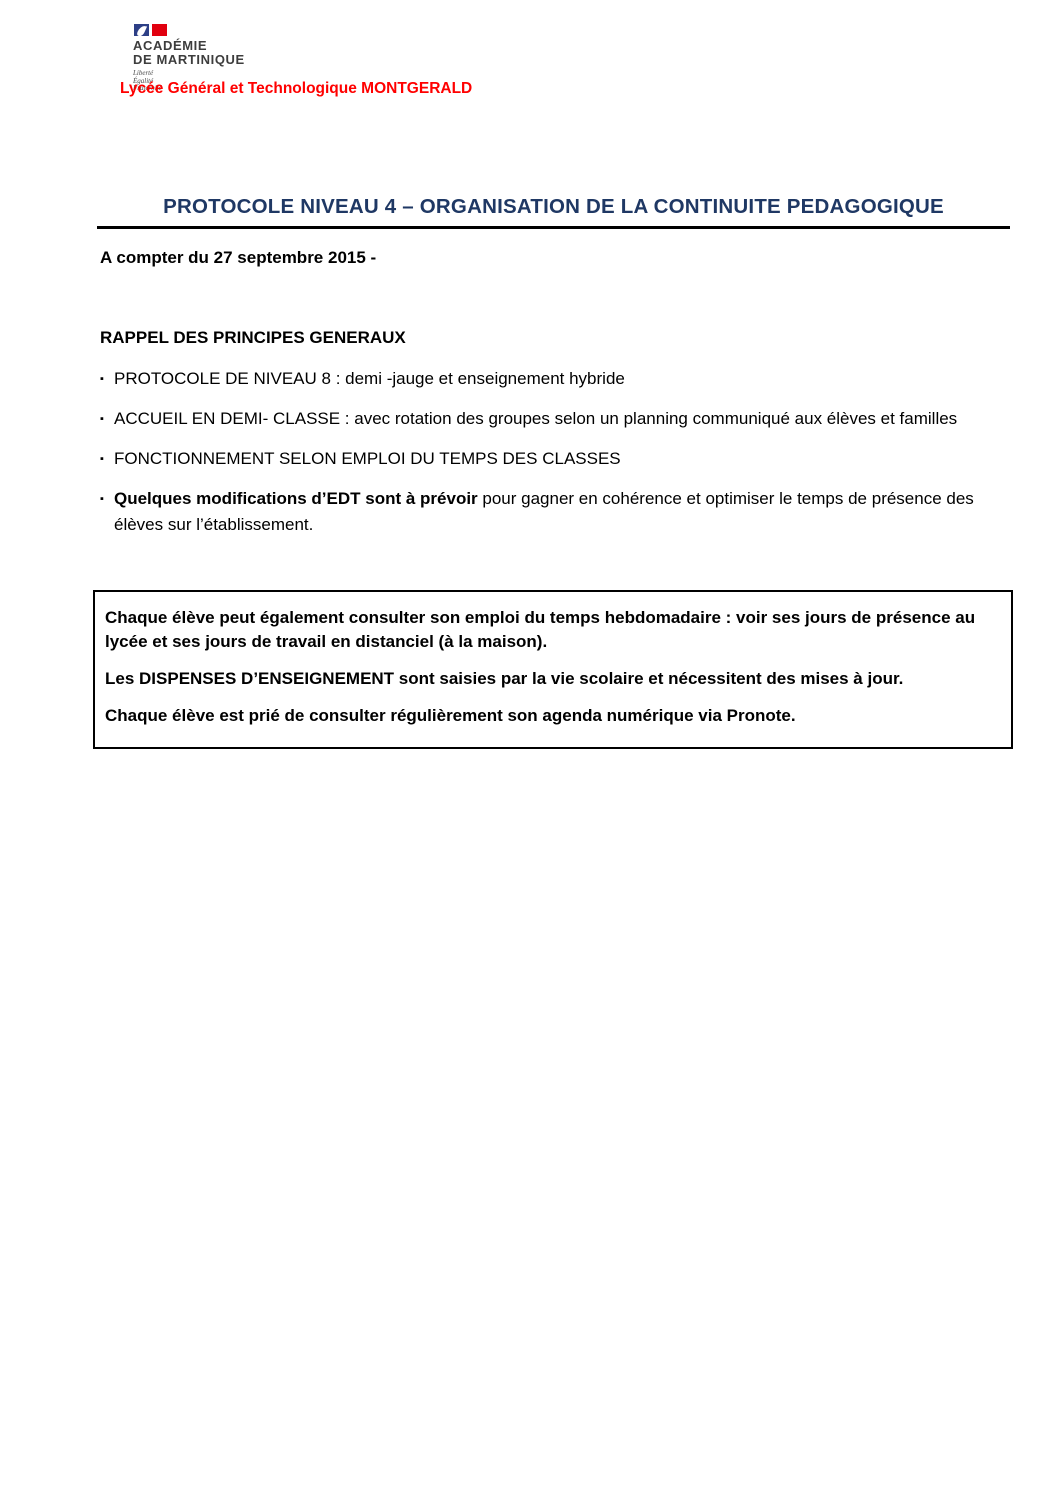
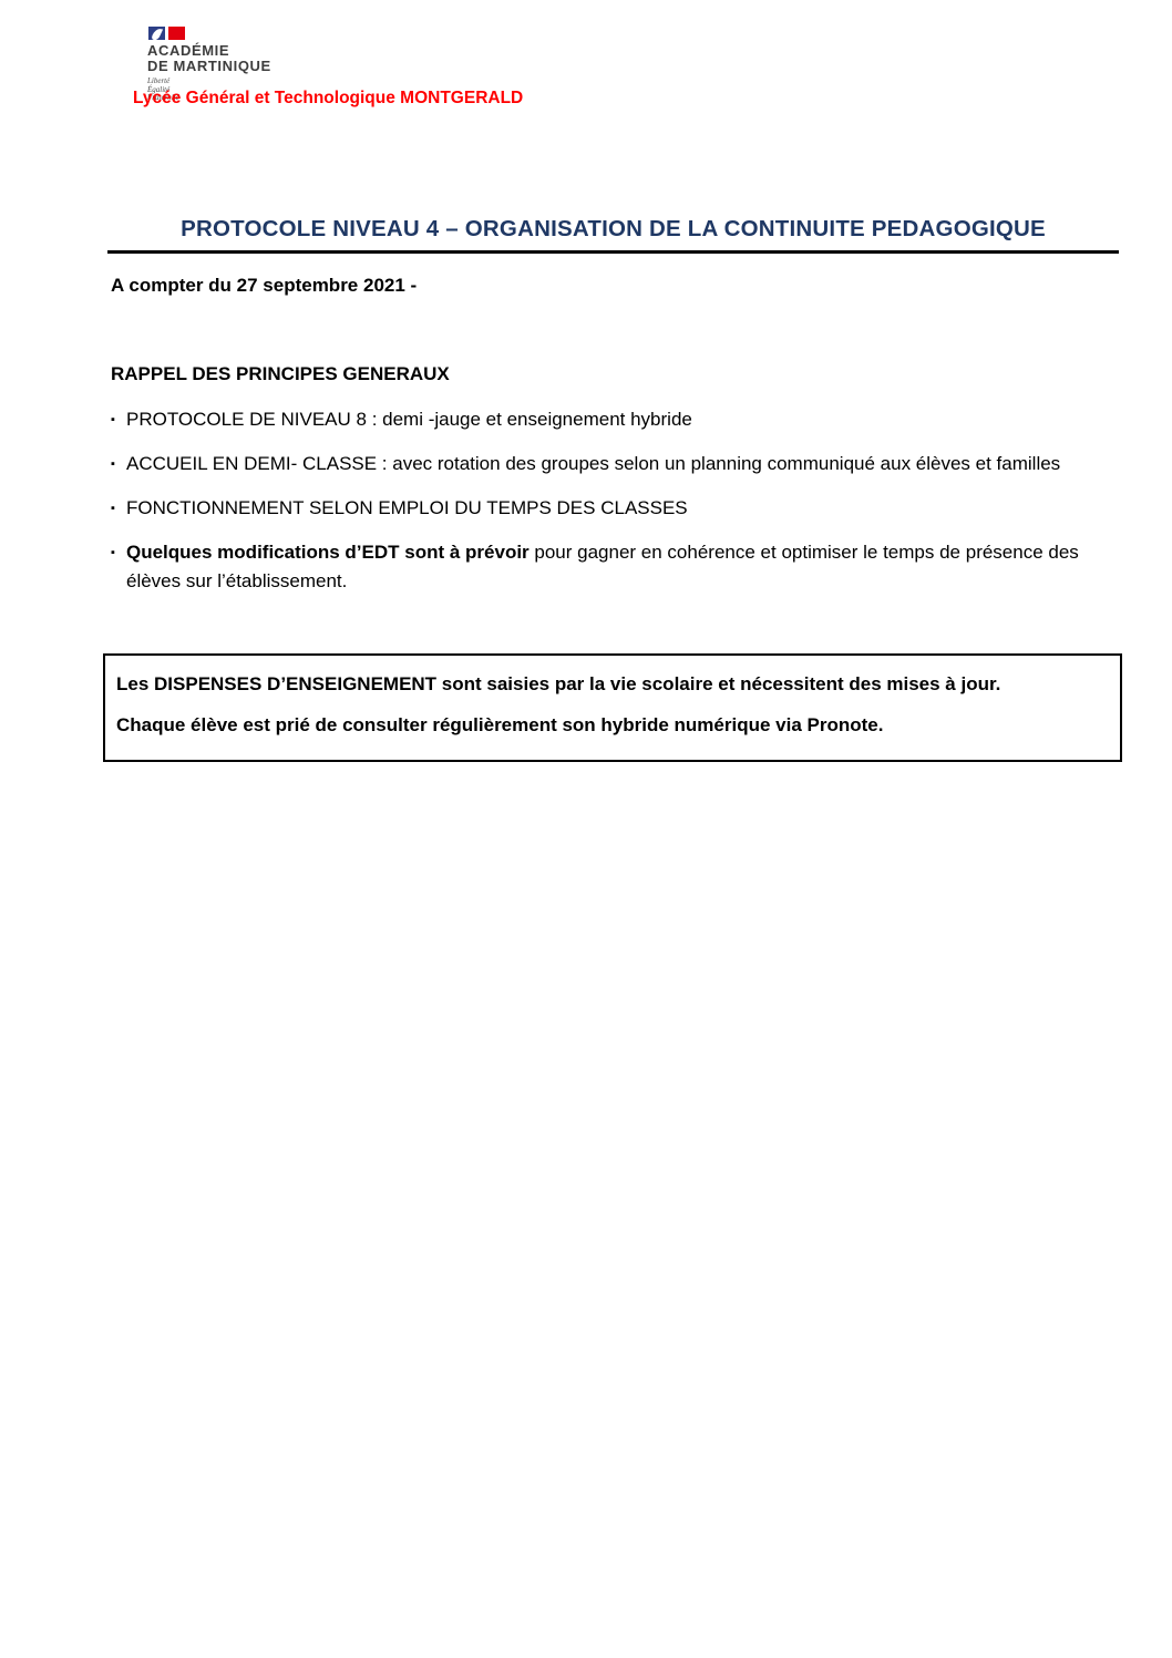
  ACADÉMIE
  DE MARTINIQUE
  Liberté
  Égalité
  Fraternité
  Lycée Général et Technologique MONTGERALD
  PROTOCOLE NIVEAU 4 – ORGANISATION DE LA CONTINUITE PEDAGOGIQUE
- A compter du 27 septembre 2015 -
+ A compter du 27 septembre 2021 -
  RAPPEL DES PRINCIPES GENERAUX
  ▪
  PROTOCOLE DE NIVEAU 8 : demi -jauge et enseignement hybride
  ▪
  ACCUEIL EN DEMI- CLASSE : avec rotation des groupes selon un planning communiqué aux élèves et familles
  ▪
  FONCTIONNEMENT SELON EMPLOI DU TEMPS DES CLASSES
  ▪
  Quelques modifications d’EDT sont à prévoir pour gagner en cohérence et optimiser le temps de présence des élèves sur l’établissement.
- Chaque élève peut également consulter son emploi du temps hebdomadaire : voir ses jours de présence au lycée et ses jours de travail en distanciel (à la maison).
  Les DISPENSES D’ENSEIGNEMENT sont saisies par la vie scolaire et nécessitent des mises à jour.
- Chaque élève est prié de consulter régulièrement son agenda numérique via Pronote.
+ Chaque élève est prié de consulter régulièrement son hybride numérique via Pronote.
